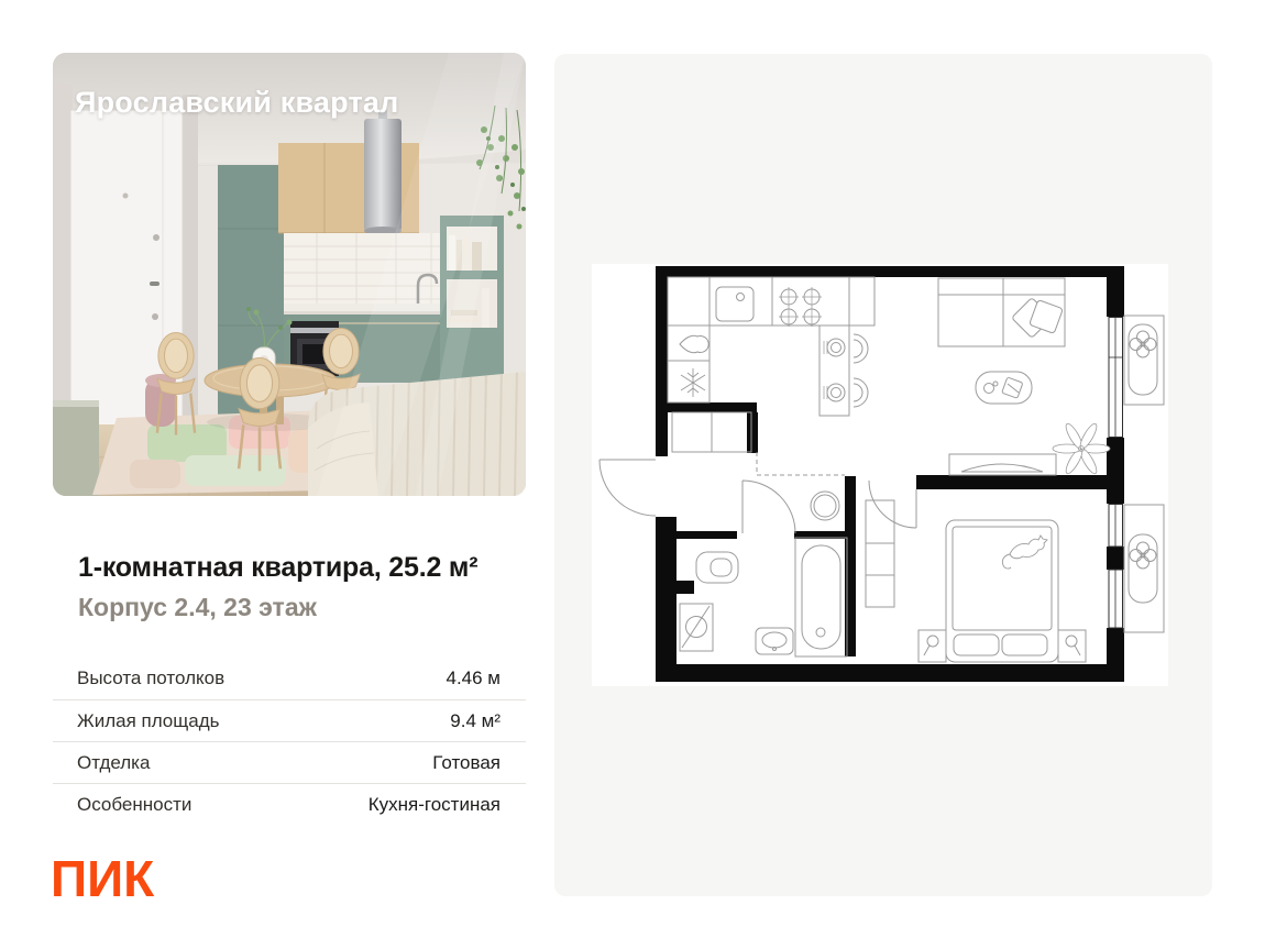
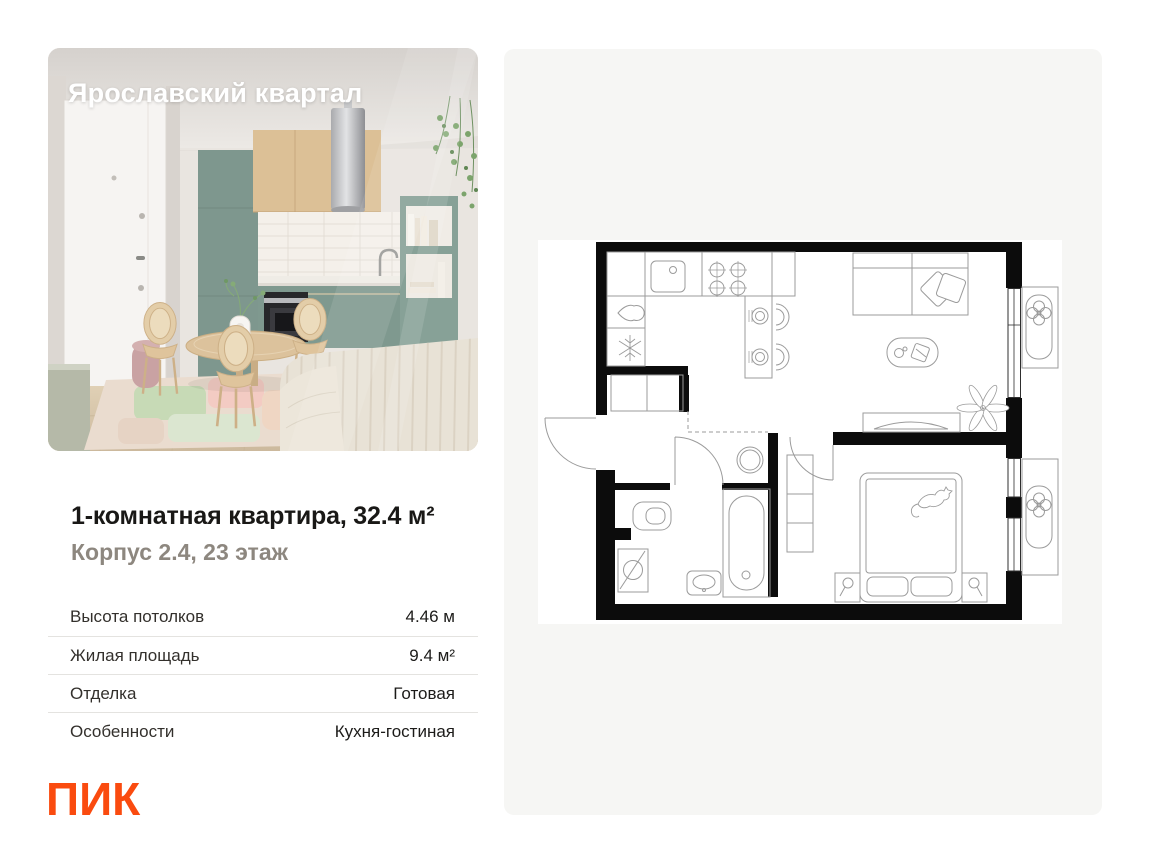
  Ярославский квартал
- 1-комнатная квартира, 25.2 м²
+ 1-комнатная квартира, 32.4 м²
  Корпус 2.4, 23 этаж
  Высота потолков
  4.46 м
  Жилая площадь
  9.4 м²
  Отделка
  Готовая
  Особенности
  Кухня-гостиная
  ПИК
